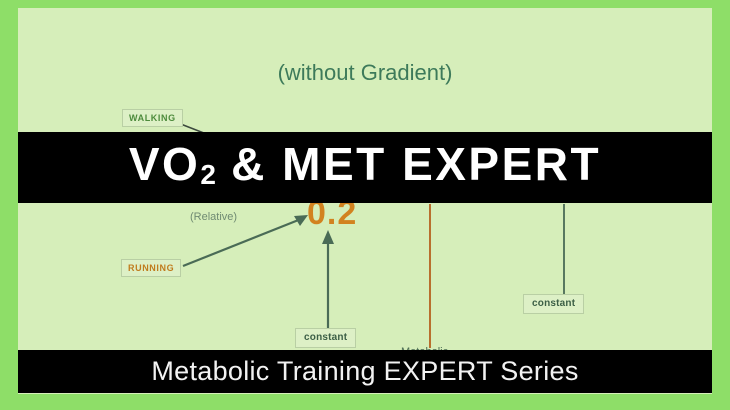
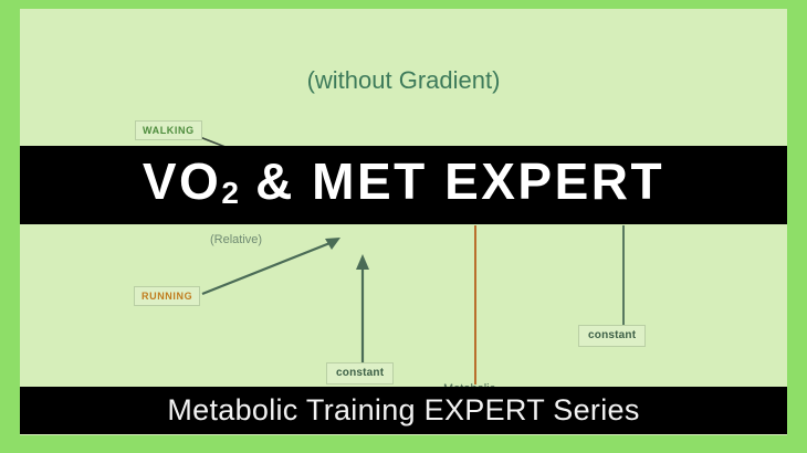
  (without Gradient)
  WALKING
  RUNNING
  constant
  constant
  (Relative)
- 0.2
  VO2 & MET EXPERT
  Metabolic Training EXPERT Series
